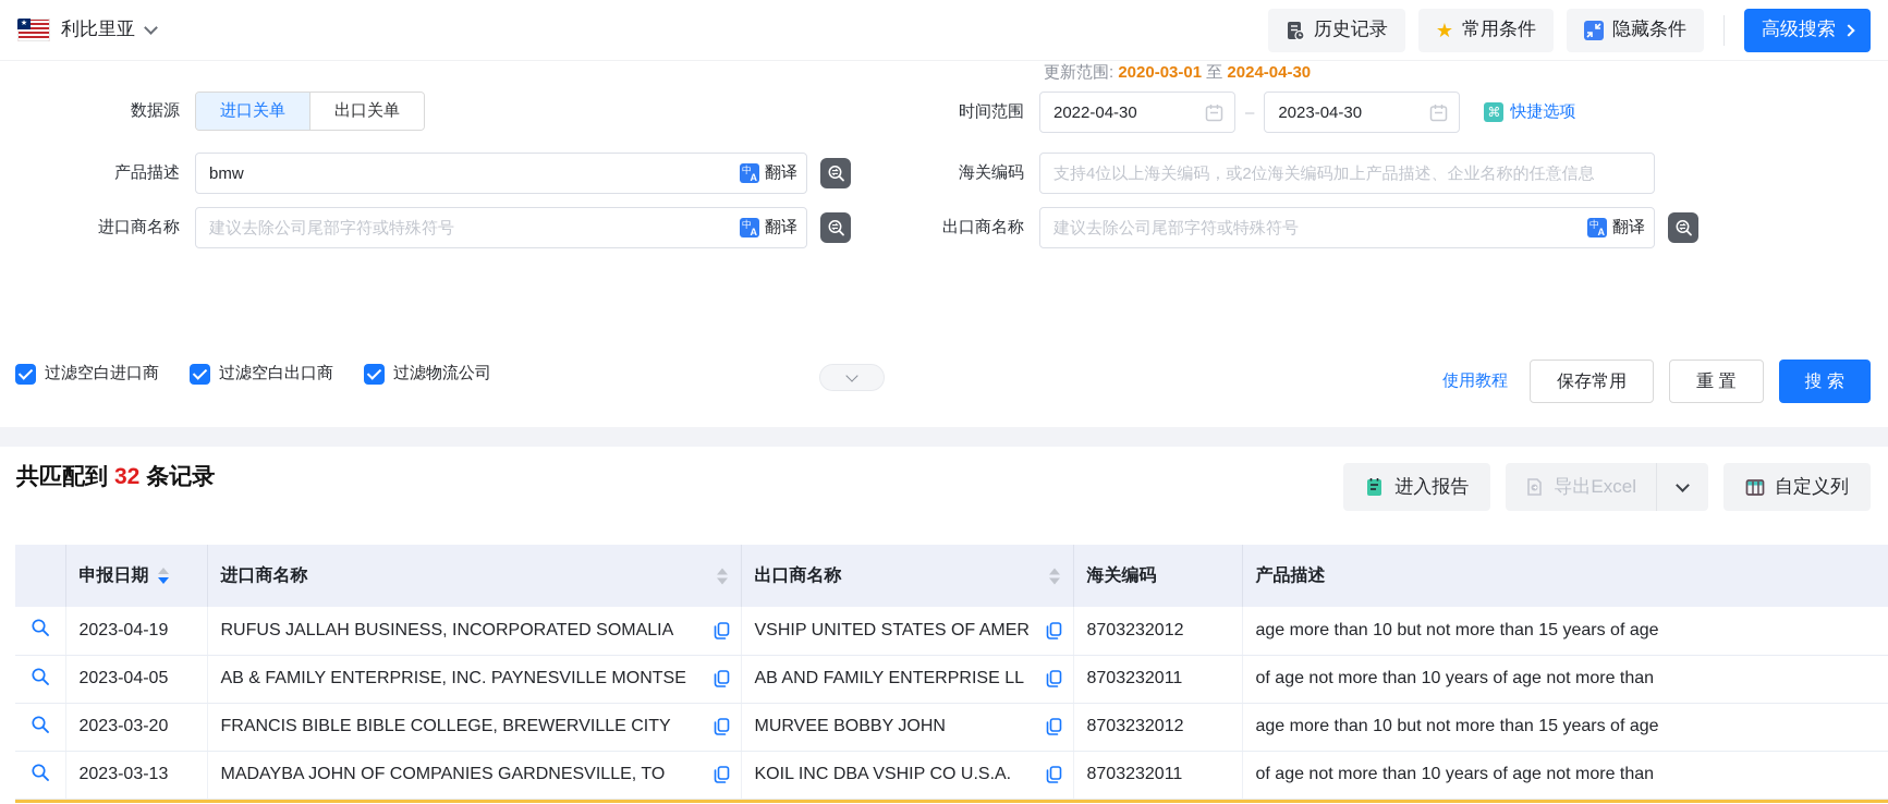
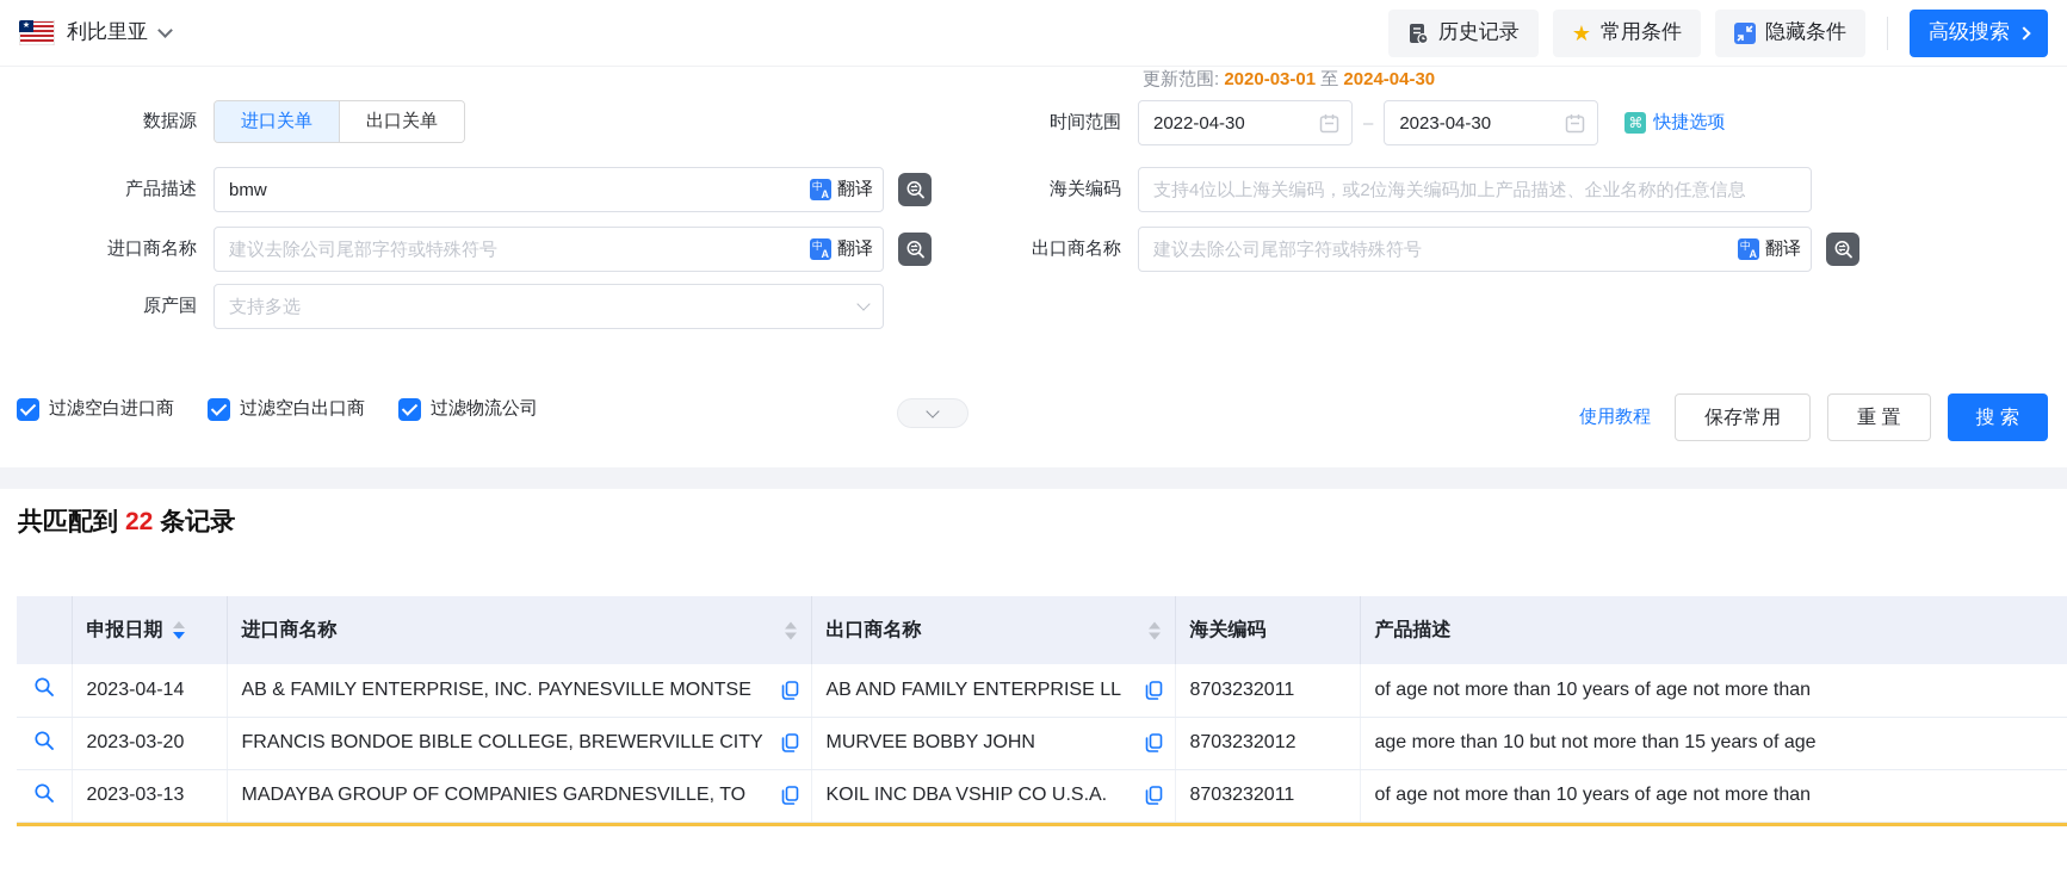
  利比里亚
  历史记录
  ★
  常用条件
  隐藏条件
  高级搜索
  更新范围: 2020-03-01 至 2024-04-30
  数据源
  进口关单
  出口关单
  时间范围
  2022-04-30
  –
  2023-04-30
  ⌘
  快捷选项
  产品描述
  bmw
  中
  A
  翻译
  海关编码
  支持4位以上海关编码，或2位海关编码加上产品描述、企业名称的任意信息
  进口商名称
  建议去除公司尾部字符或特殊符号
  中
  A
  翻译
  出口商名称
  建议去除公司尾部字符或特殊符号
  中
  A
  翻译
+ 原产国
+ 支持多选
  过滤空白进口商
  过滤空白出口商
  过滤物流公司
  使用教程
  保存常用
  重 置
  搜 索
- 共匹配到 32 条记录
+ 共匹配到 22 条记录
- 进入报告
- 导出Excel
- 自定义列
  	申报日期	进口商名称	出口商名称	海关编码	产品描述
- 	2023-04-19	RUFUS JALLAH BUSINESS, INCORPORATED SOMALIA	VSHIP UNITED STATES OF AMER	8703232012	age more than 10 but not more than 15 years of age
- 	2023-04-05	AB & FAMILY ENTERPRISE, INC. PAYNESVILLE MONTSE	AB AND FAMILY ENTERPRISE LL	8703232011	of age not more than 10 years of age not more than
+ 	2023-04-14	AB & FAMILY ENTERPRISE, INC. PAYNESVILLE MONTSE	AB AND FAMILY ENTERPRISE LL	8703232011	of age not more than 10 years of age not more than
- 	2023-03-20	FRANCIS BIBLE BIBLE COLLEGE, BREWERVILLE CITY	MURVEE BOBBY JOHN	8703232012	age more than 10 but not more than 15 years of age
+ 	2023-03-20	FRANCIS BONDOE BIBLE COLLEGE, BREWERVILLE CITY	MURVEE BOBBY JOHN	8703232012	age more than 10 but not more than 15 years of age
- 	2023-03-13	MADAYBA JOHN OF COMPANIES GARDNESVILLE, TO	KOIL INC DBA VSHIP CO U.S.A.	8703232011	of age not more than 10 years of age not more than
+ 	2023-03-13	MADAYBA GROUP OF COMPANIES GARDNESVILLE, TO	KOIL INC DBA VSHIP CO U.S.A.	8703232011	of age not more than 10 years of age not more than
